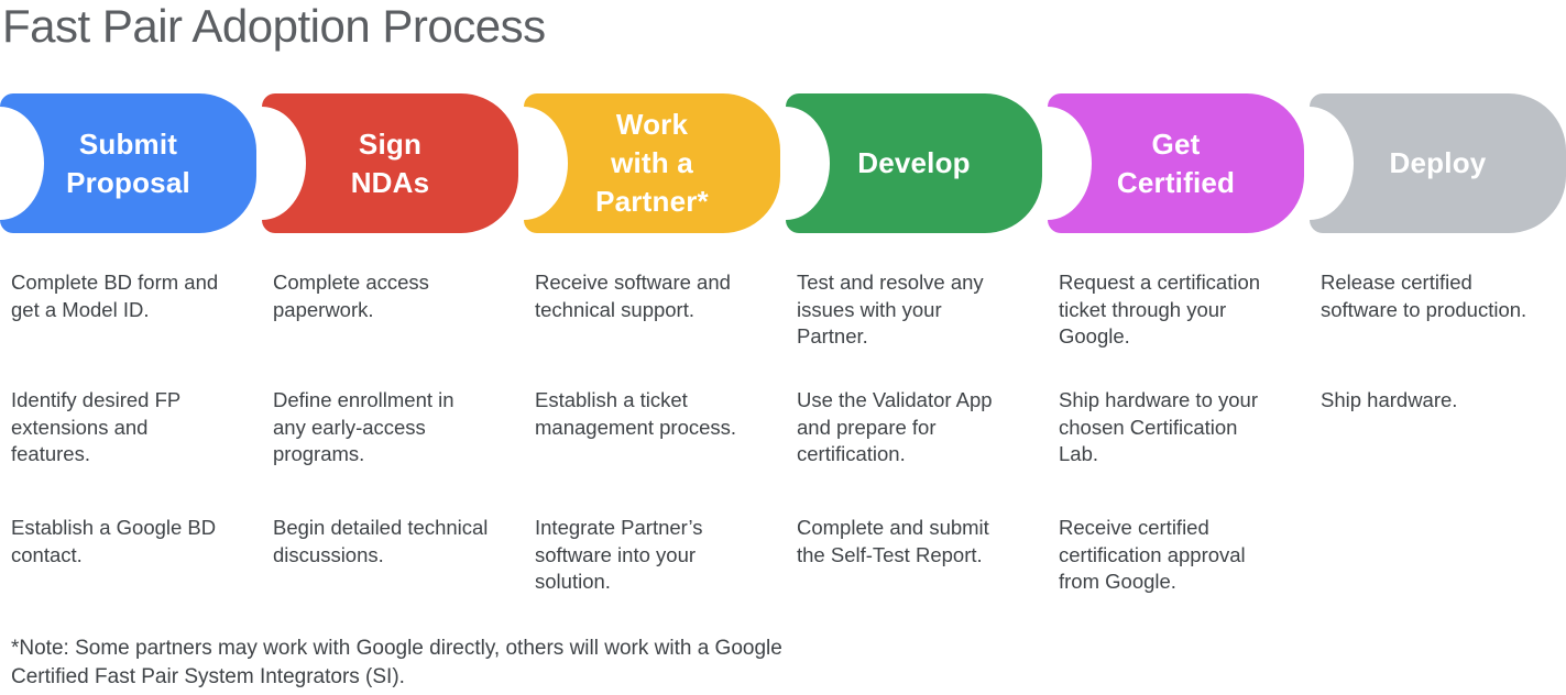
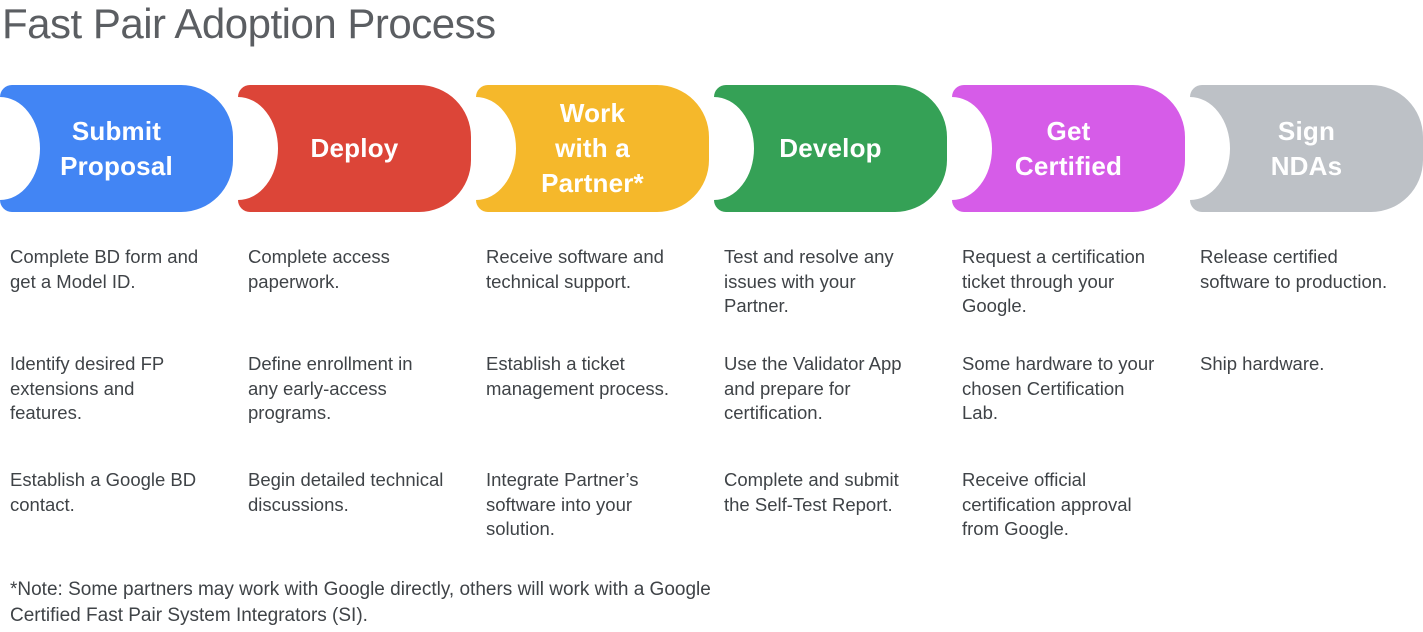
  Fast Pair Adoption Process
  Submit Proposal
- Sign NDAs
+ Deploy
  Work with a Partner*
  Develop
  Get Certified
- Deploy
+ Sign NDAs
  Complete BD form and get a Model ID.
  Identify desired FP extensions and features.
  Establish a Google BD contact.
  Complete access paperwork.
  Define enrollment in any early-access programs.
  Begin detailed technical discussions.
  Receive software and technical support.
  Establish a ticket management process.
  Integrate Partner’s software into your solution.
  Test and resolve any issues with your Partner.
  Use the Validator App and prepare for certification.
  Complete and submit the Self-Test Report.
  Request a certification ticket through your Google.
- Ship hardware to your chosen Certification Lab.
+ Some hardware to your chosen Certification Lab.
- Receive certified certification approval from Google.
+ Receive official certification approval from Google.
  Release certified software to production.
  Ship hardware.
  *Note: Some partners may work with Google directly, others will work with a Google Certified Fast Pair System Integrators (SI).
